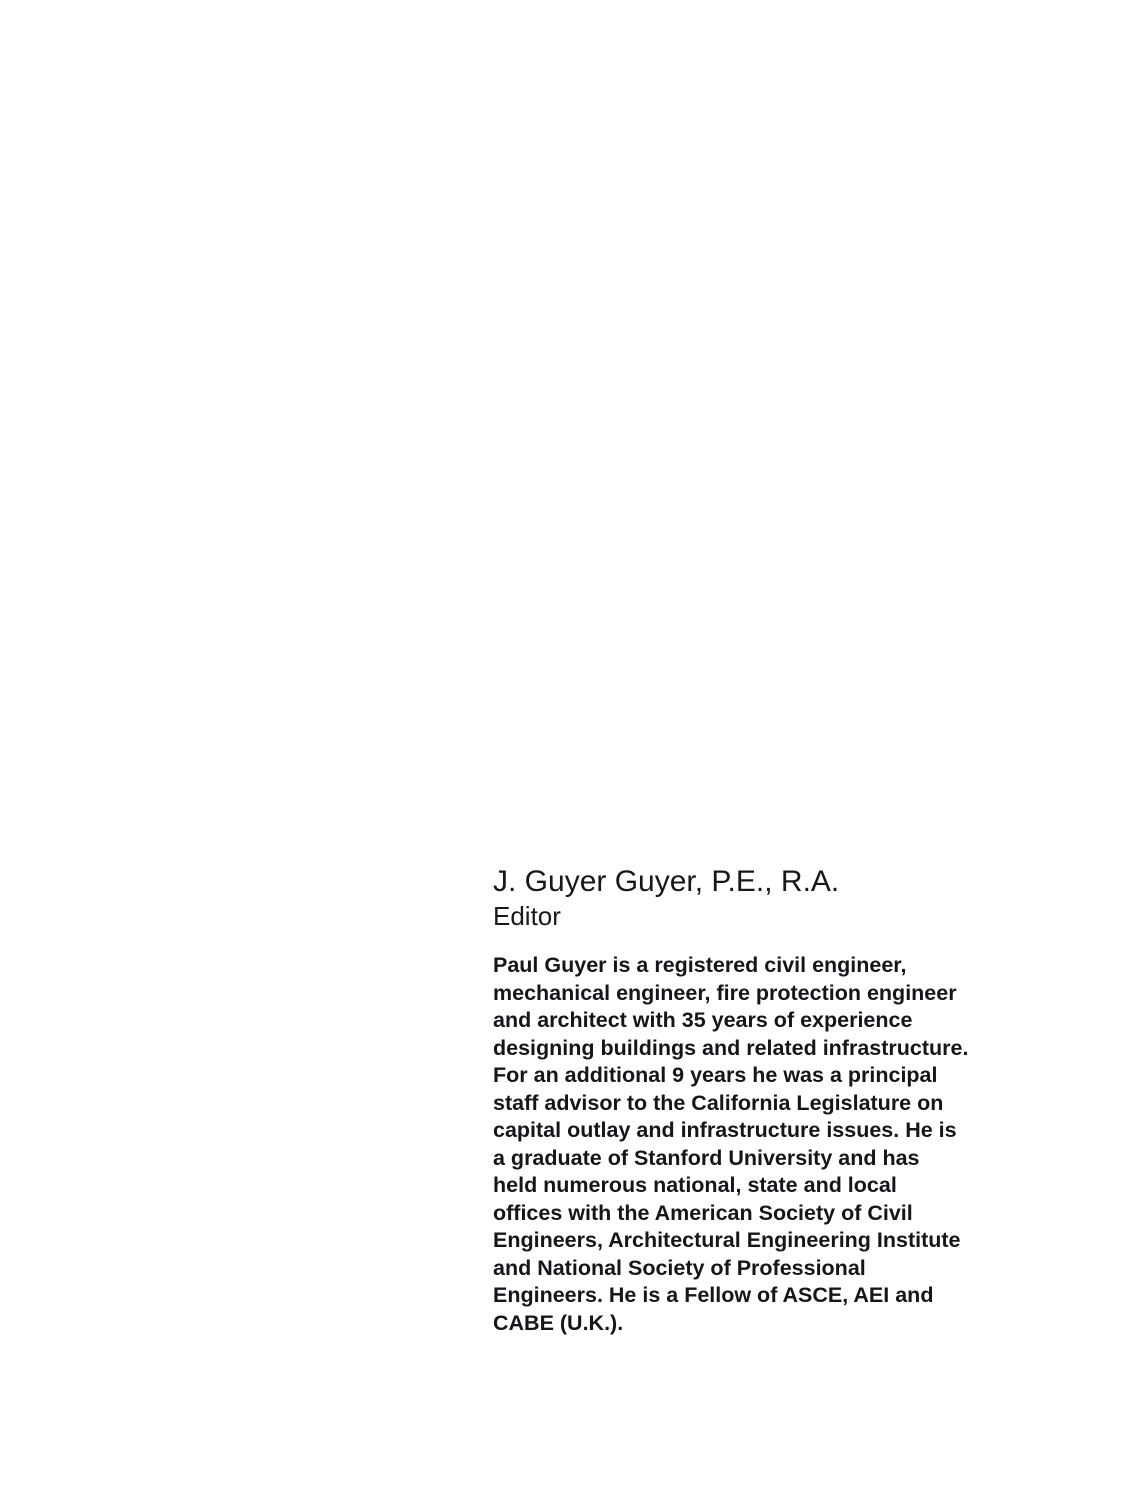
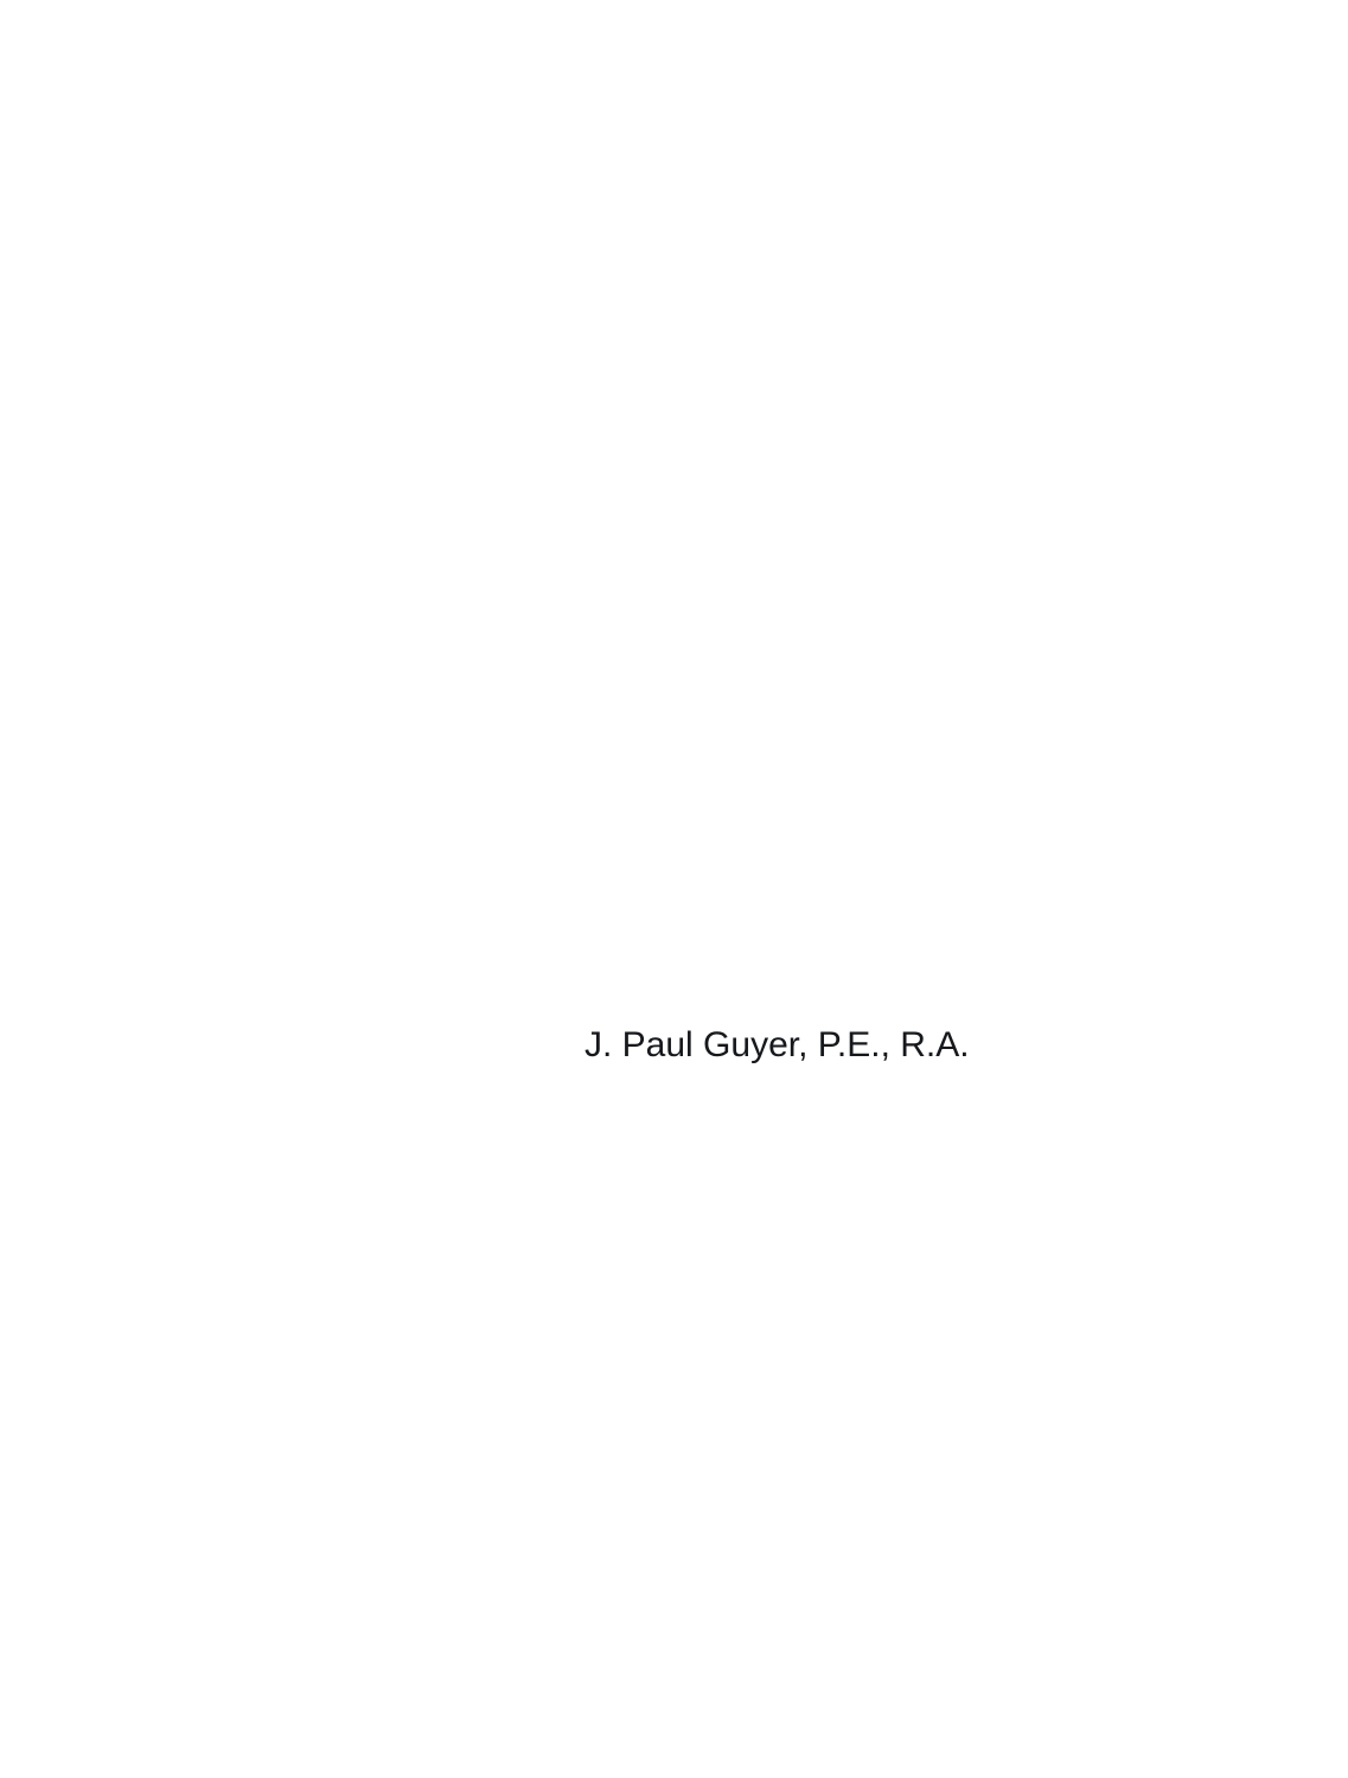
- J. Guyer Guyer, P.E., R.A.
+ J. Paul Guyer, P.E., R.A.
- Editor
- Paul Guyer is a registered civil engineer,
- mechanical engineer, fire protection engineer
- and architect with 35 years of experience
- designing buildings and related infrastructure.
- For an additional 9 years he was a principal
- staff advisor to the California Legislature on
- capital outlay and infrastructure issues. He is
- a graduate of Stanford University and has
- held numerous national, state and local
- offices with the American Society of Civil
- Engineers, Architectural Engineering Institute
- and National Society of Professional
- Engineers. He is a Fellow of ASCE, AEI and
- CABE (U.K.).
